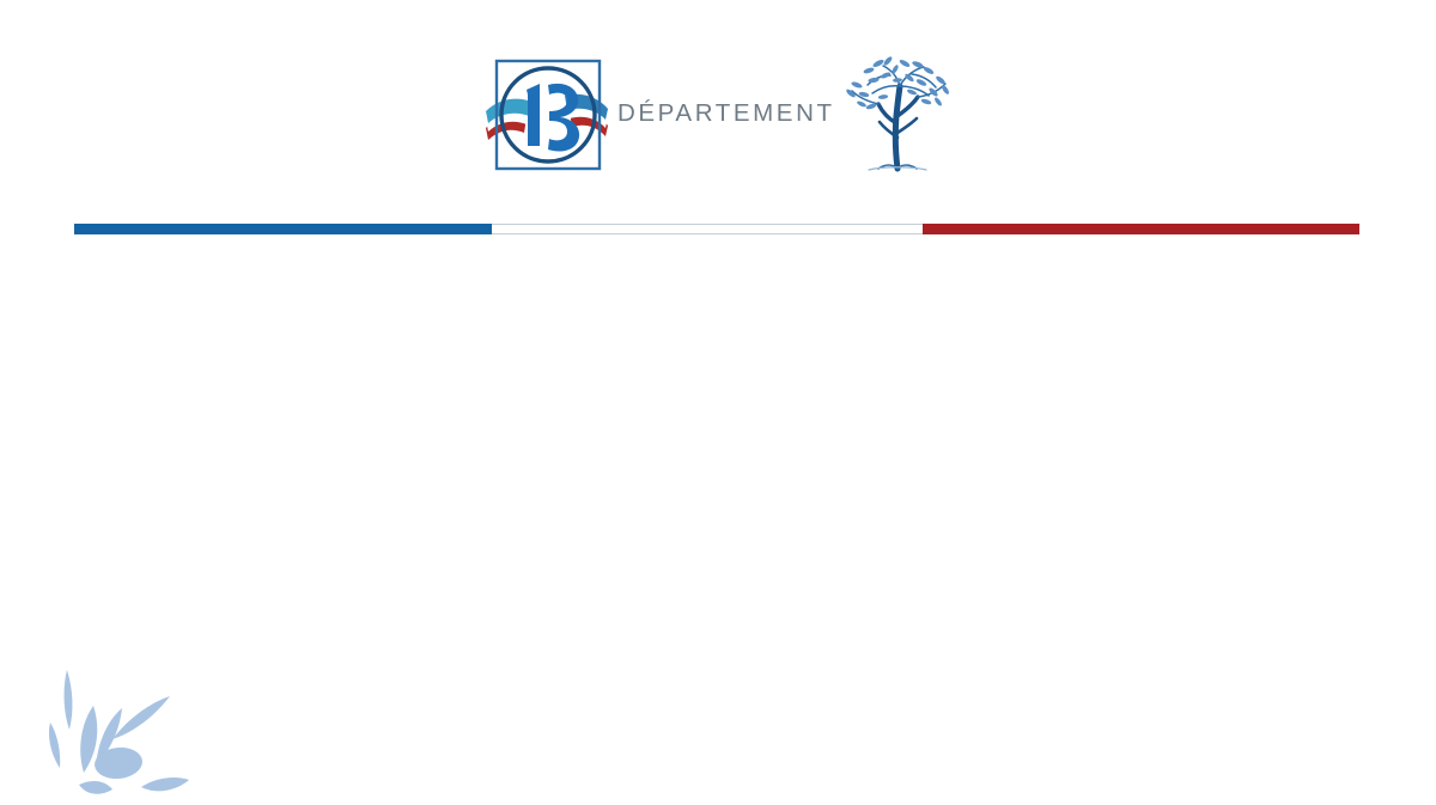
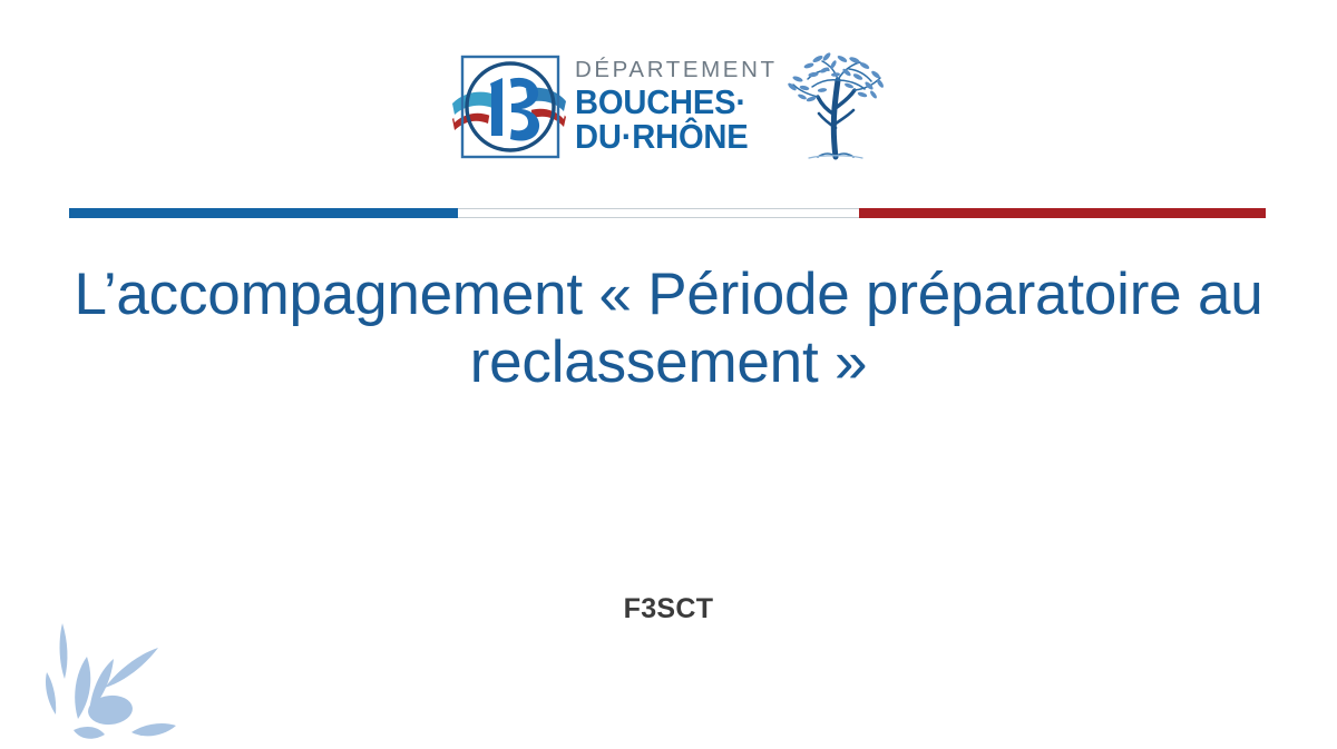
  DÉPARTEMENT
+ BOUCHES·
+ DU·RHÔNE
+ L’accompagnement « Période préparatoire au reclassement »
+ F3SCT
